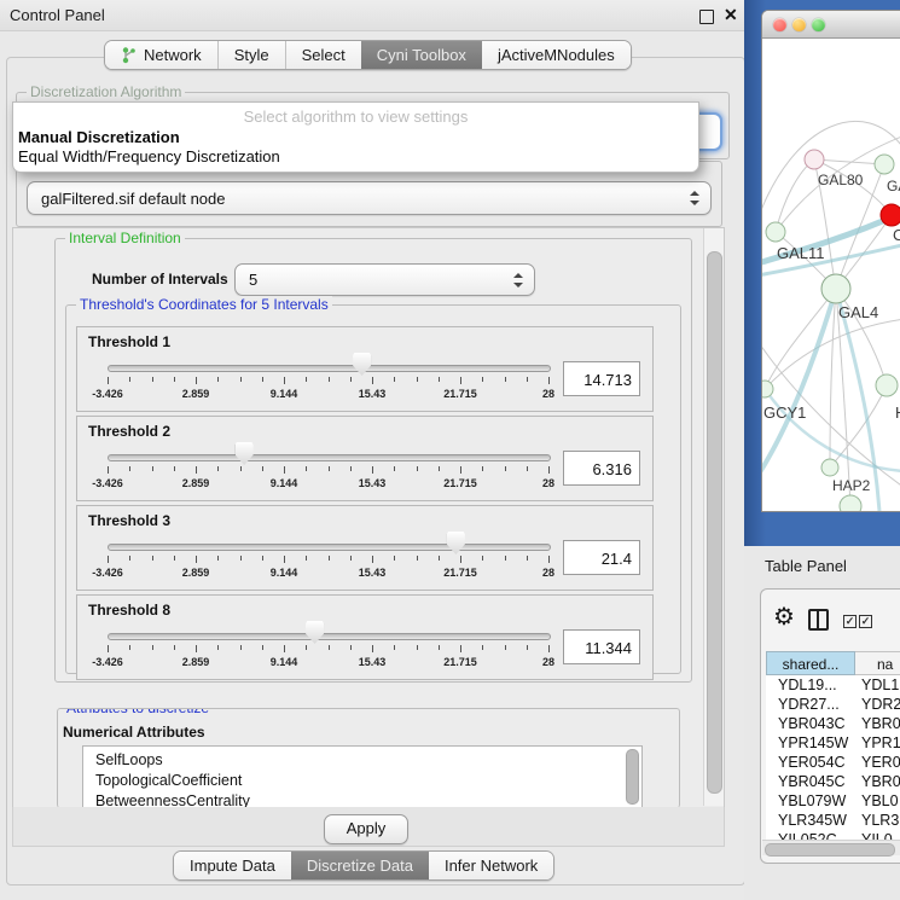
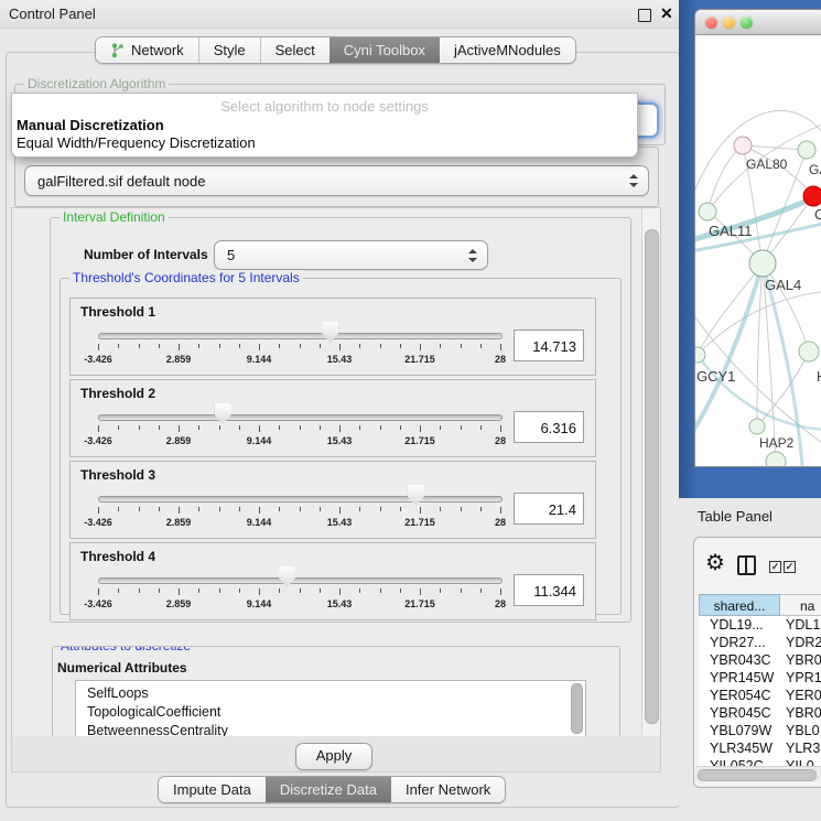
  Control Panel
  ✕
  Network
  Style
  Select
  Cyni Toolbox
  jActiveMNodules
  Discretization Algorithm
- Select algorithm to view settings
+ Select algorithm to node settings
  Manual Discretization
  Equal Width/Frequency Discretization
  galFiltered.sif default node
  Interval Definition
  Number of Intervals
  5
  Threshold's Coordinates for 5 Intervals
  Threshold 1
  -3.426
  2.859
  9.144
  15.43
  21.715
  28
  14.713
  Threshold 2
  -3.426
  2.859
  9.144
  15.43
  21.715
  28
  6.316
  Threshold 3
  -3.426
  2.859
  9.144
  15.43
  21.715
  28
  21.4
- Threshold 8
+ Threshold 4
  -3.426
  2.859
  9.144
  15.43
  21.715
  28
  11.344
  Numerical Attributes
  SelfLoops
  TopologicalCoefficient
  BetweennessCentrality
  Apply
  Impute Data
  Discretize Data
  Infer Network
  GAL80
  GAL11
  C
  GAL4
  GCY1
  HAP2
  Table Panel
  ⚙
  ✓
  ✓
  shared...
  na
  YDL19...
  YDL1
  YDR27...
  YDR2
  YBR043C
  YBR0
  YPR145W
  YPR1
  YER054C
  YER0
  YBR045C
  YBR0
  YBL079W
  YBL0
  YLR345W
  YLR3
